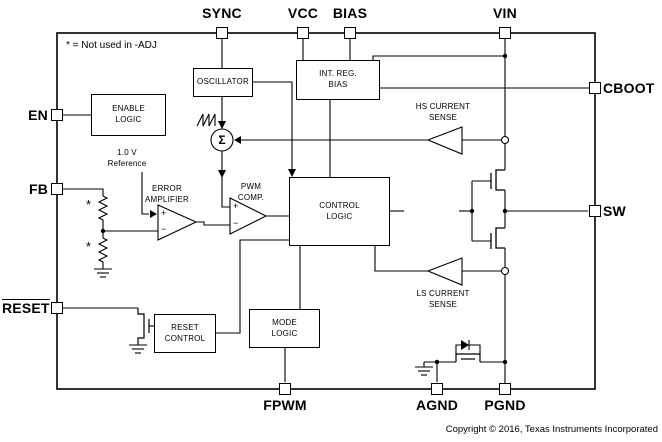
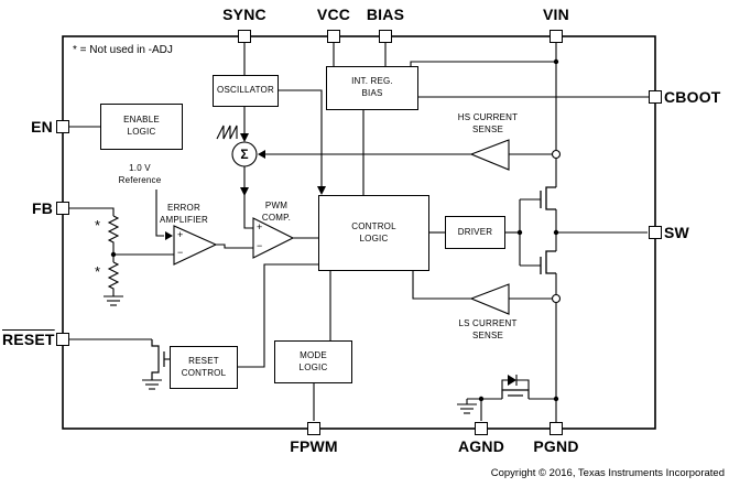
  * = Not used in -ADJ
  ENABLE
  LOGIC
  OSCILLATOR
  INT. REG.
  BIAS
  CONTROL
  LOGIC
+ DRIVER
  MODE
  LOGIC
  RESET
  CONTROL
  HS CURRENT
  SENSE
  LS CURRENT
  SENSE
  ERROR
  AMPLIFIER
  PWM
  COMP.
  1.0 V
  Reference
  Σ
  +
  −
  +
  −
  *
  *
  SYNC
  VCC
  BIAS
  VIN
  EN
  FB
  RESET
  CBOOT
  SW
  FPWM
  AGND
  PGND
  Copyright © 2016, Texas Instruments Incorporated
